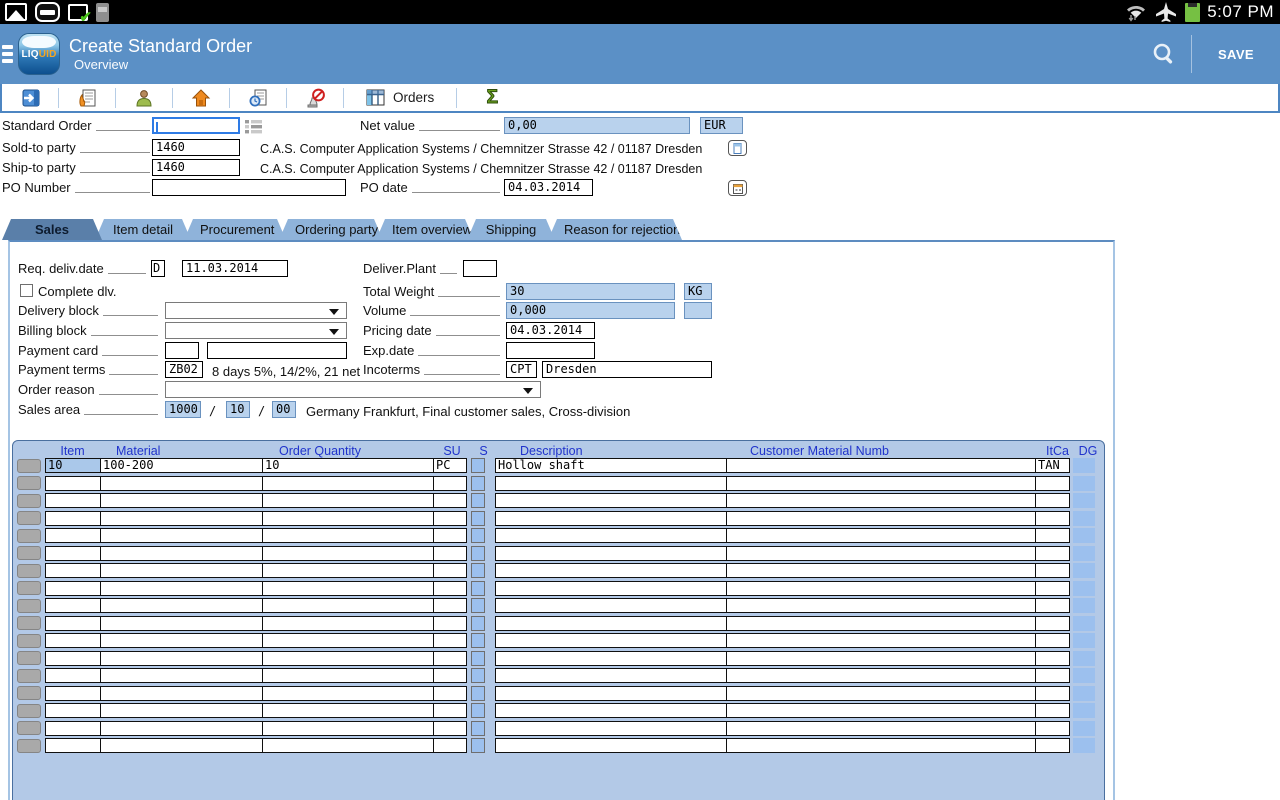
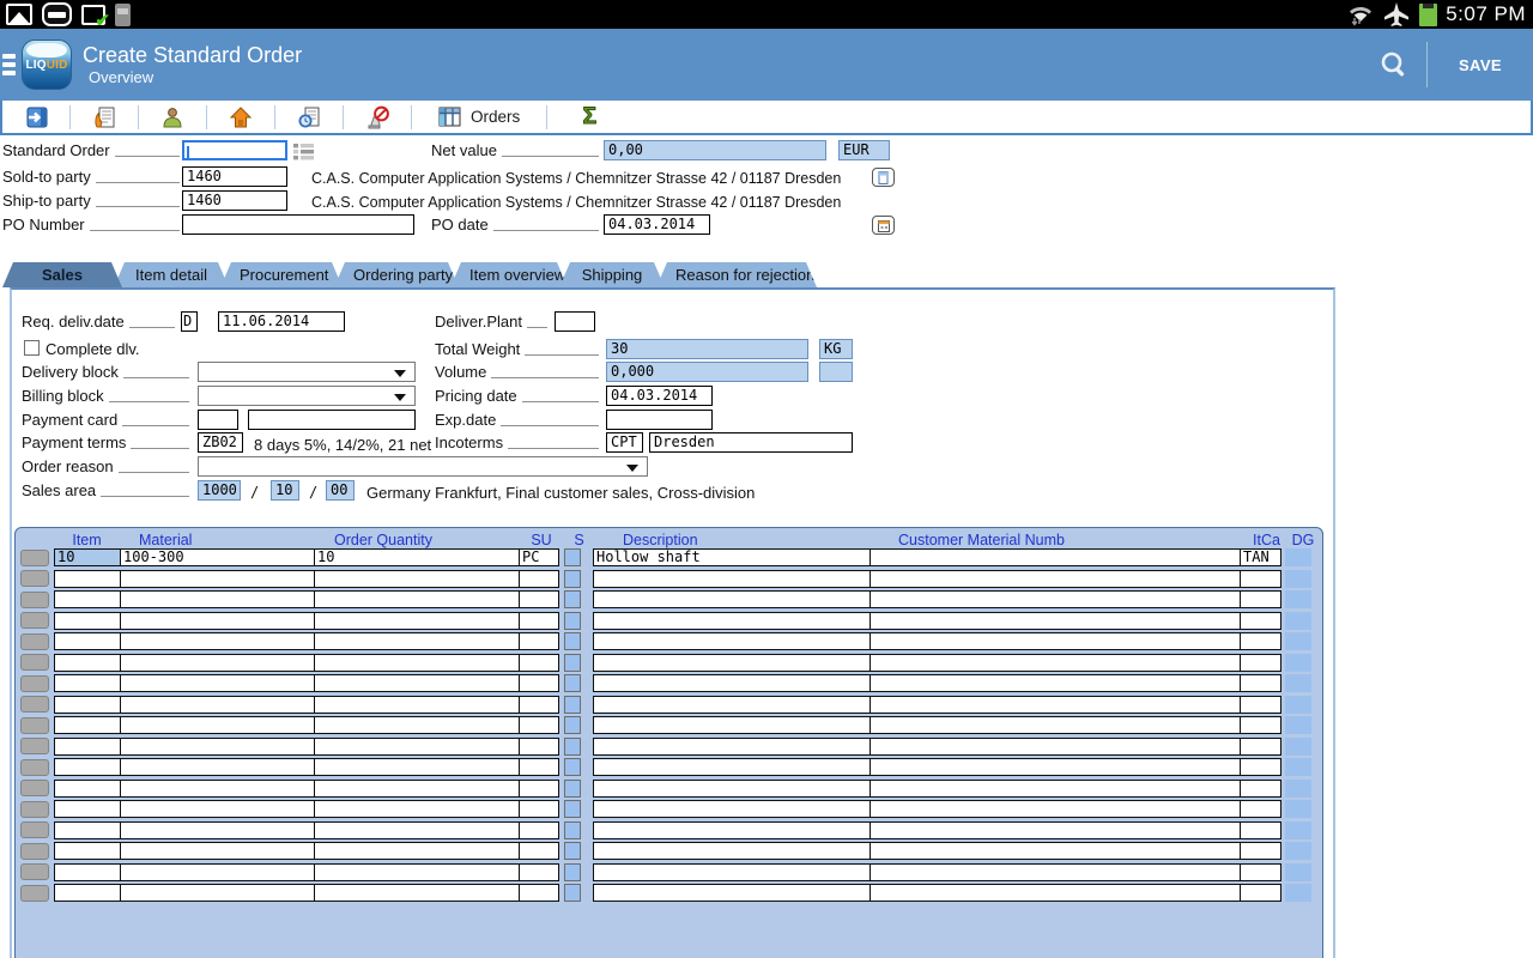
  5:07 PM
  LIQUID
  Create Standard Order
  Overview
  SAVE
  Orders
  Σ
  Standard Order
  Net value
  0,00
  EUR
  Sold-to party
  1460
  C.A.S. Computer Application Systems / Chemnitzer Strasse 42 / 01187 Dresden
  Ship-to party
  1460
  C.A.S. Computer Application Systems / Chemnitzer Strasse 42 / 01187 Dresden
  PO Number
  PO date
  04.03.2014
  Sales
  Item detail
  Procurement
  Ordering party
  Item overview
  Shipping
  Reason for rejection
  Req. deliv.date
  D
- 11.03.2014
+ 11.06.2014
  Deliver.Plant
  Complete dlv.
  Total Weight
  30
  KG
  Delivery block
  Volume
  0,000
  Billing block
  Pricing date
  04.03.2014
  Payment card
  Exp.date
  Payment terms
  ZB02
  8 days 5%, 14/2%, 21 net
  Incoterms
  CPT
  Dresden
  Order reason
  Sales area
  1000
  /
  10
  /
  00
  Germany Frankfurt, Final customer sales, Cross-division
  Item
  Material
  Order Quantity
  SU
  S
  Description
  Customer Material Numb
  ItCa
  DG
  10
- 100-200
+ 100-300
  10
  PC
  Hollow shaft
  TAN
